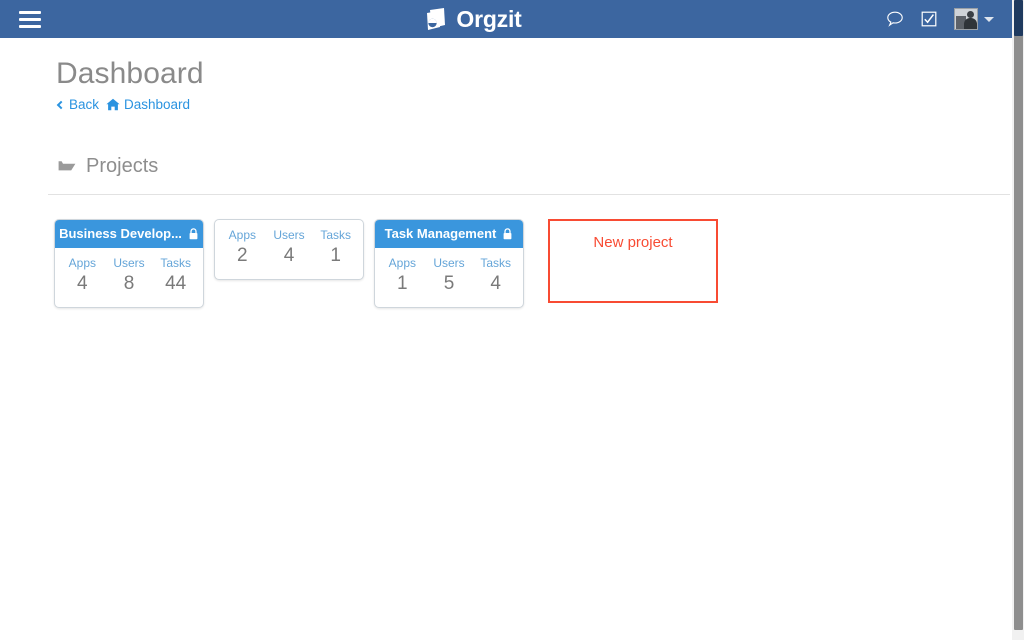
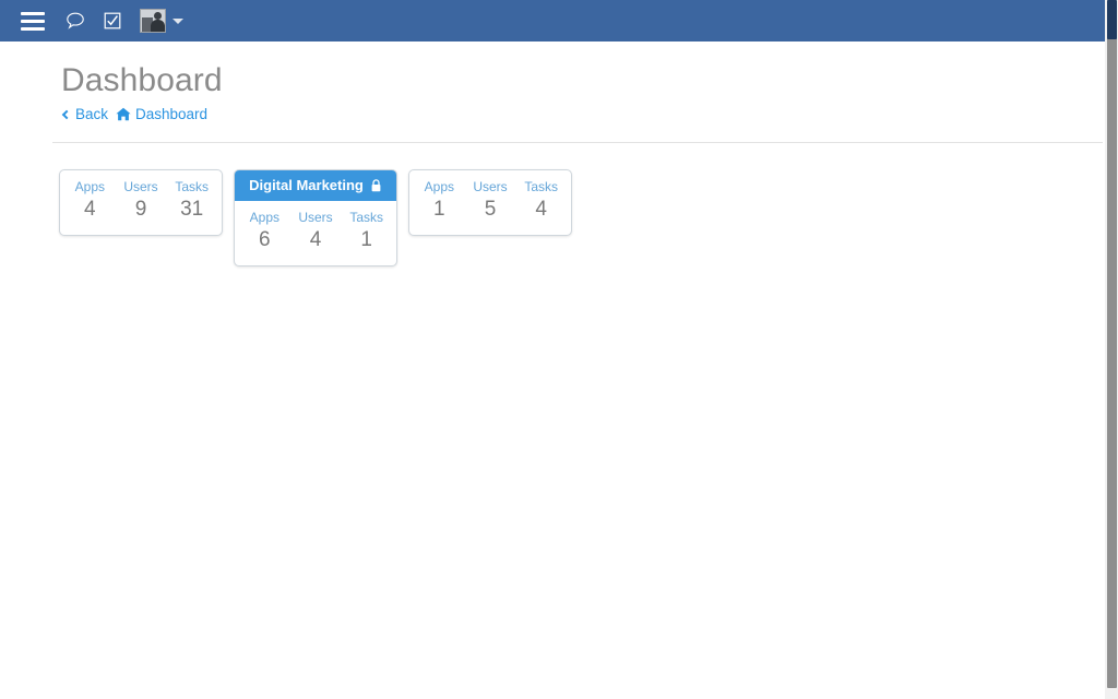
- Orgzit
  Dashboard
  Back
  Dashboard
- Projects
- Business Develop...
  Apps
  4
  Users
- 8
+ 9
  Tasks
- 44
+ 31
+ Digital Marketing
  Apps
- 2
+ 6
  Users
  4
  Tasks
  1
- Task Management
  Apps
  1
  Users
  5
  Tasks
  4
- New project
